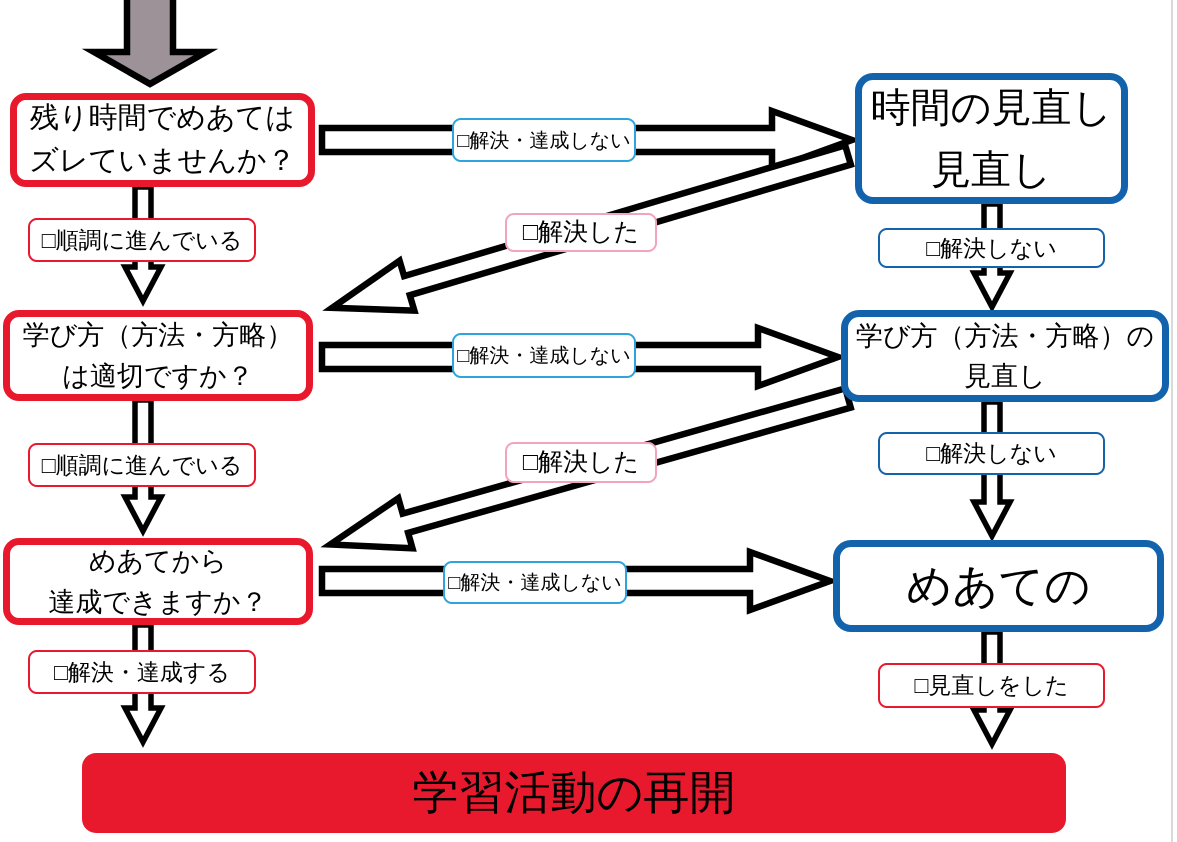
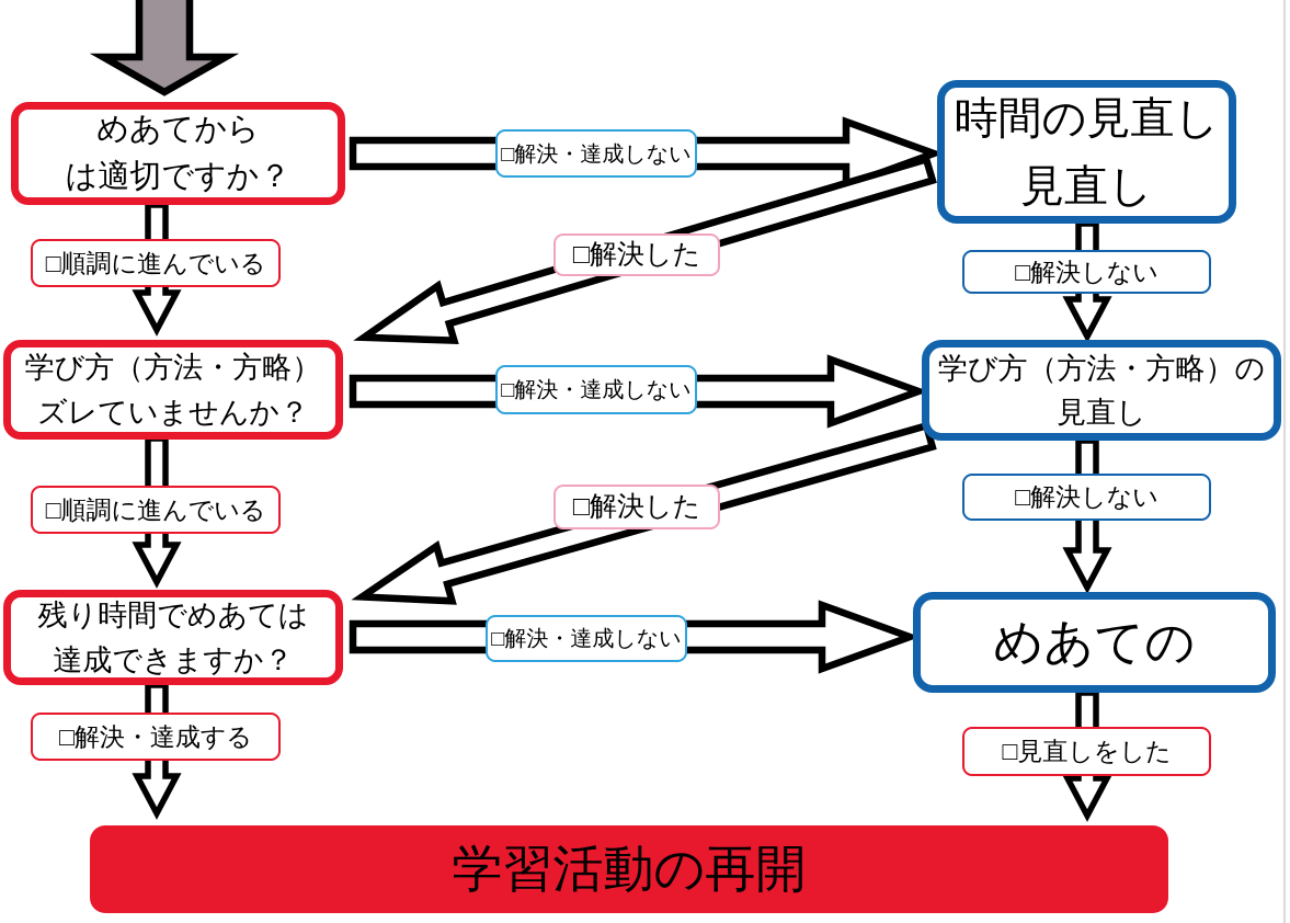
- 残り時間でめあては
+ めあてから
- ズレていませんか？
+ は適切ですか？
  □順調に進んでいる
  学び方（方法・方略）
- は適切ですか？
+ ズレていませんか？
  □順調に進んでいる
- めあてから
+ 残り時間でめあては
  達成できますか？
  □解決・達成する
  時間の見直し
  見直し
  □解決しない
  学び方（方法・方略）の
  見直し
  □解決しない
  めあての
  □見直しをした
  □解決・達成しない
  □解決・達成しない
  □解決・達成しない
  □解決した
  □解決した
  学習活動の再開
